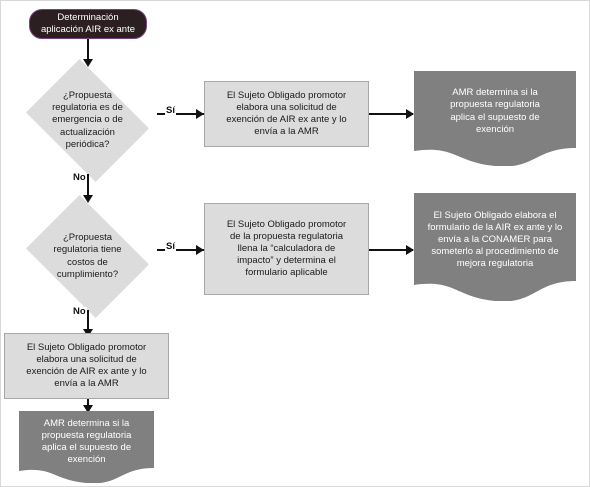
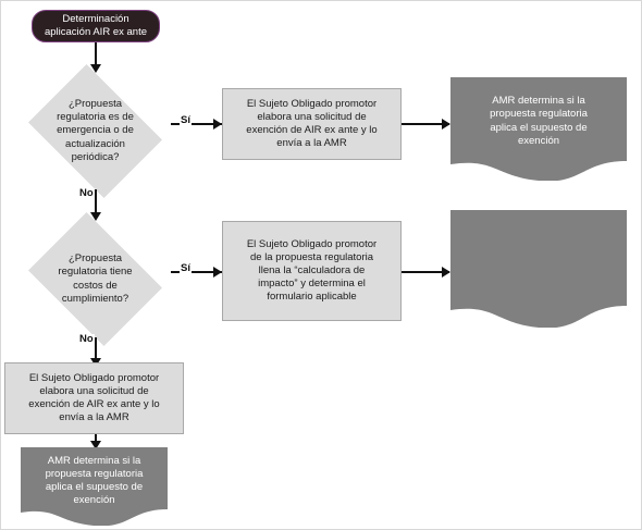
  Determinación
  aplicación AIR ex ante
  ¿Propuesta
  regulatoria es de
  emergencia o de
  actualización
  periódica?
  Sí
  El Sujeto Obligado promotor
  elabora una solicitud de
  exención de AIR ex ante y lo
  envía a la AMR
  AMR determina si la
  propuesta regulatoria
  aplica el supuesto de
  exención
  No
  ¿Propuesta
  regulatoria tiene
  costos de
  cumplimiento?
  Sí
  El Sujeto Obligado promotor
  de la propuesta regulatoria
  llena la “calculadora de
  impacto” y determina el
  formulario aplicable
- El Sujeto Obligado elabora el
- formulario de la AIR ex ante y lo
- envía a la CONAMER para
- someterlo al procedimiento de
- mejora regulatoria
  No
  El Sujeto Obligado promotor
  elabora una solicitud de
  exención de AIR ex ante y lo
  envía a la AMR
  AMR determina si la
  propuesta regulatoria
  aplica el supuesto de
  exención
